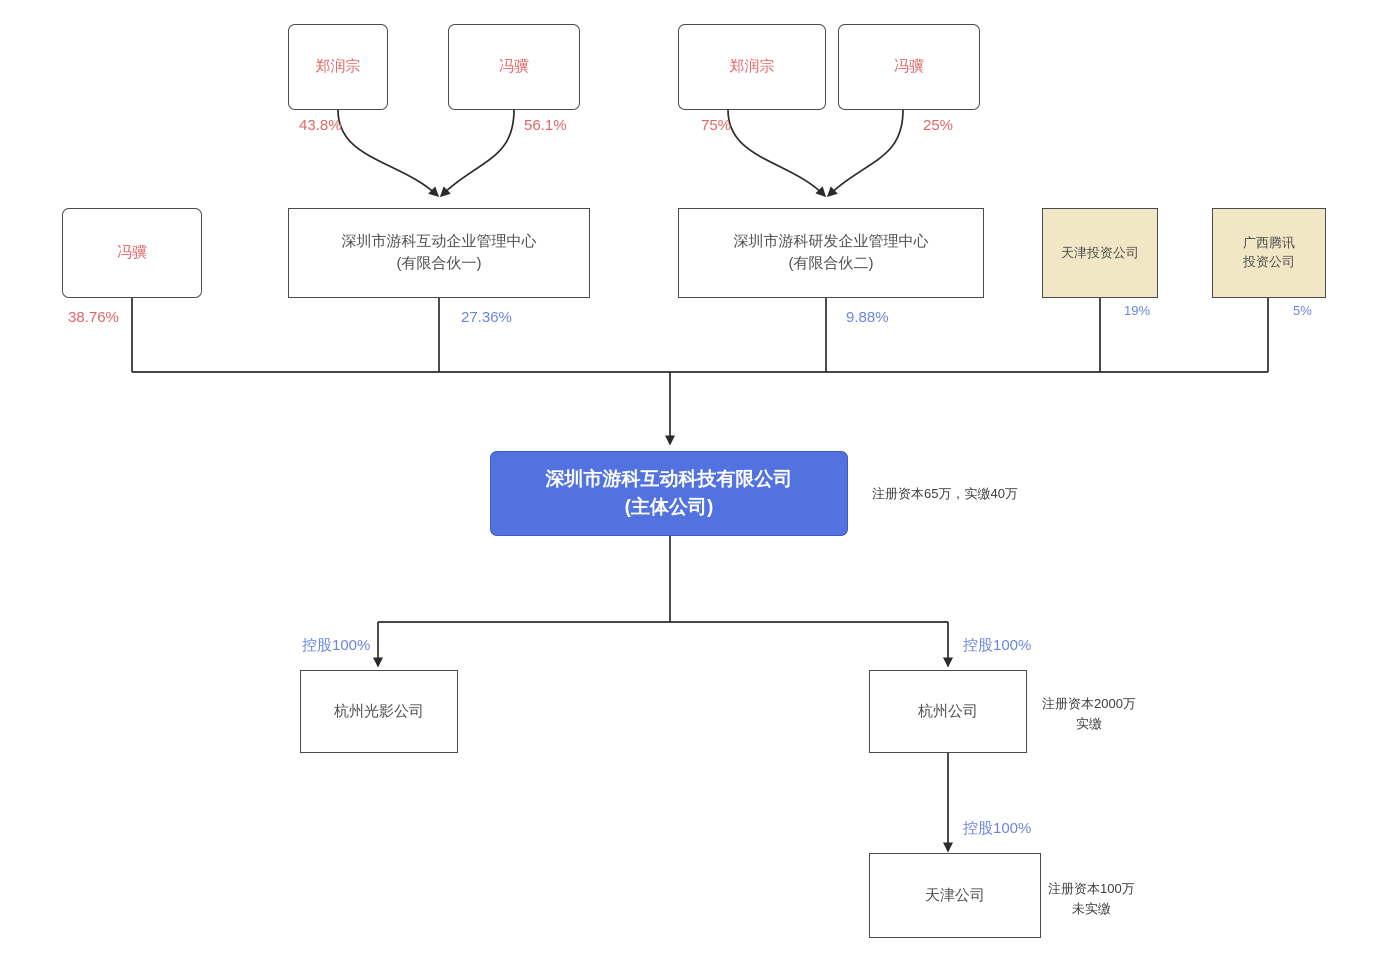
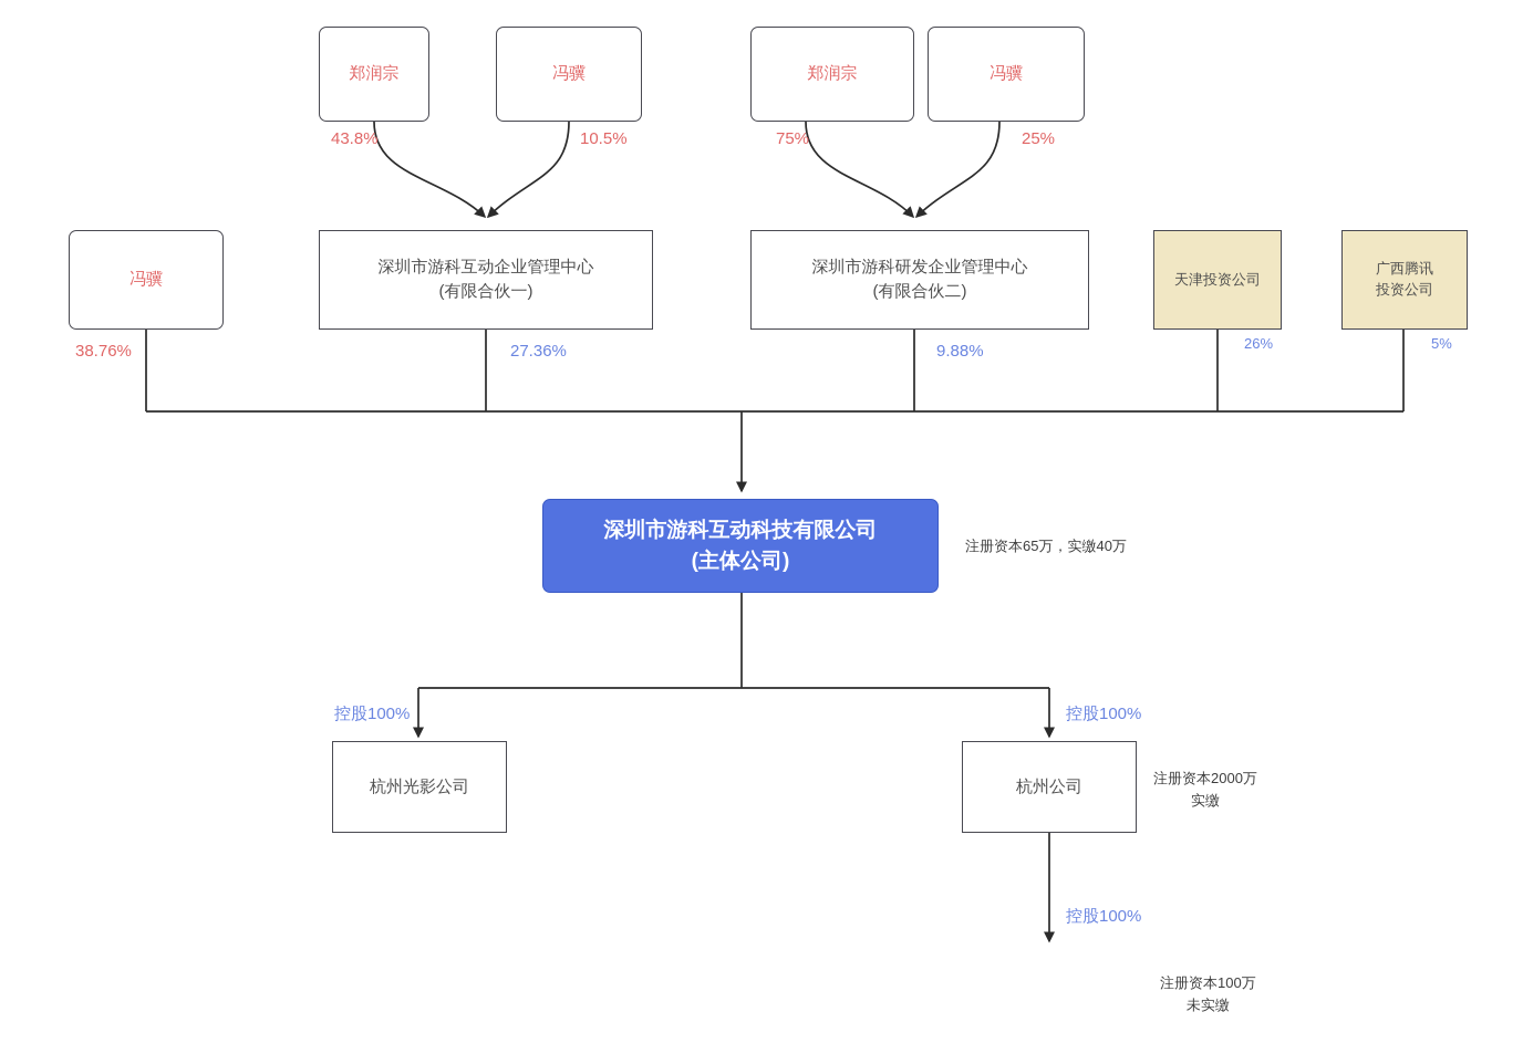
  郑润宗
  冯骥
  郑润宗
  冯骥
  冯骥
  深圳市游科互动企业管理中心
  (有限合伙一)
  深圳市游科研发企业管理中心
  (有限合伙二)
  天津投资公司
  广西腾讯
  投资公司
  深圳市游科互动科技有限公司
  (主体公司)
  杭州光影公司
  杭州公司
- 天津公司
  43.8%
- 56.1%
+ 10.5%
  75%
  25%
  38.76%
  27.36%
  9.88%
- 19%
+ 26%
  5%
  控股100%
  控股100%
  控股100%
  注册资本65万，实缴40万
  注册资本2000万
  实缴
  注册资本100万
  未实缴
